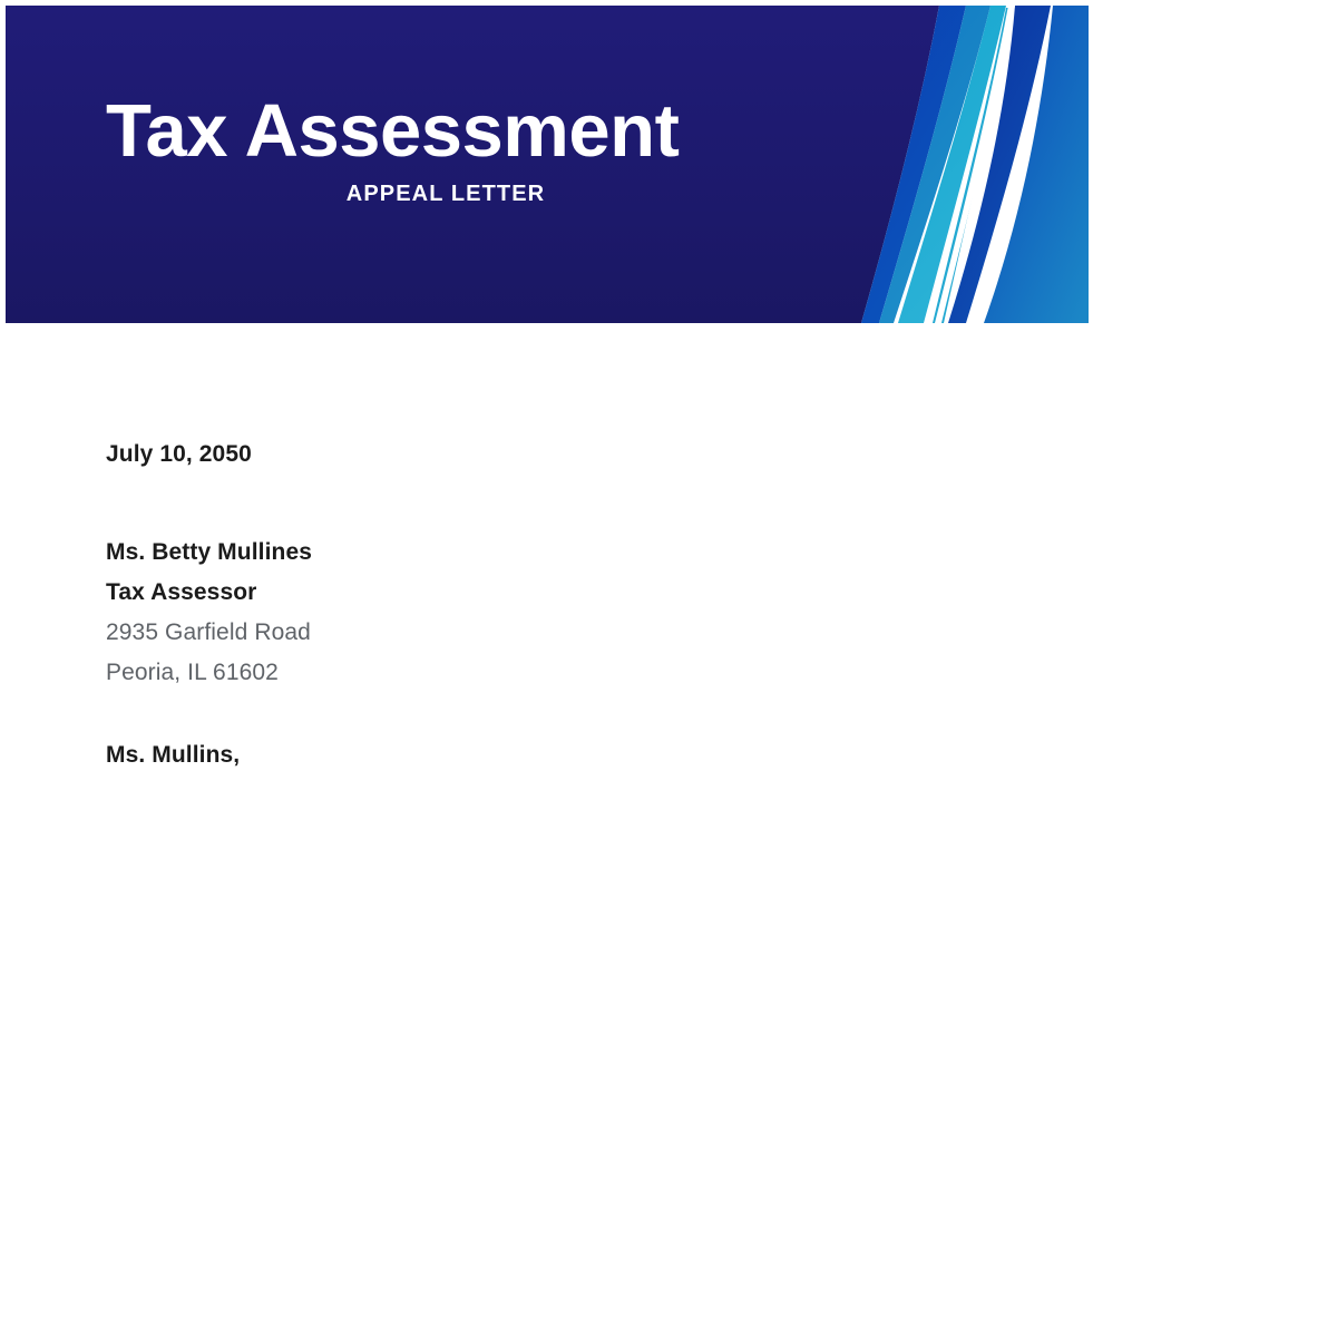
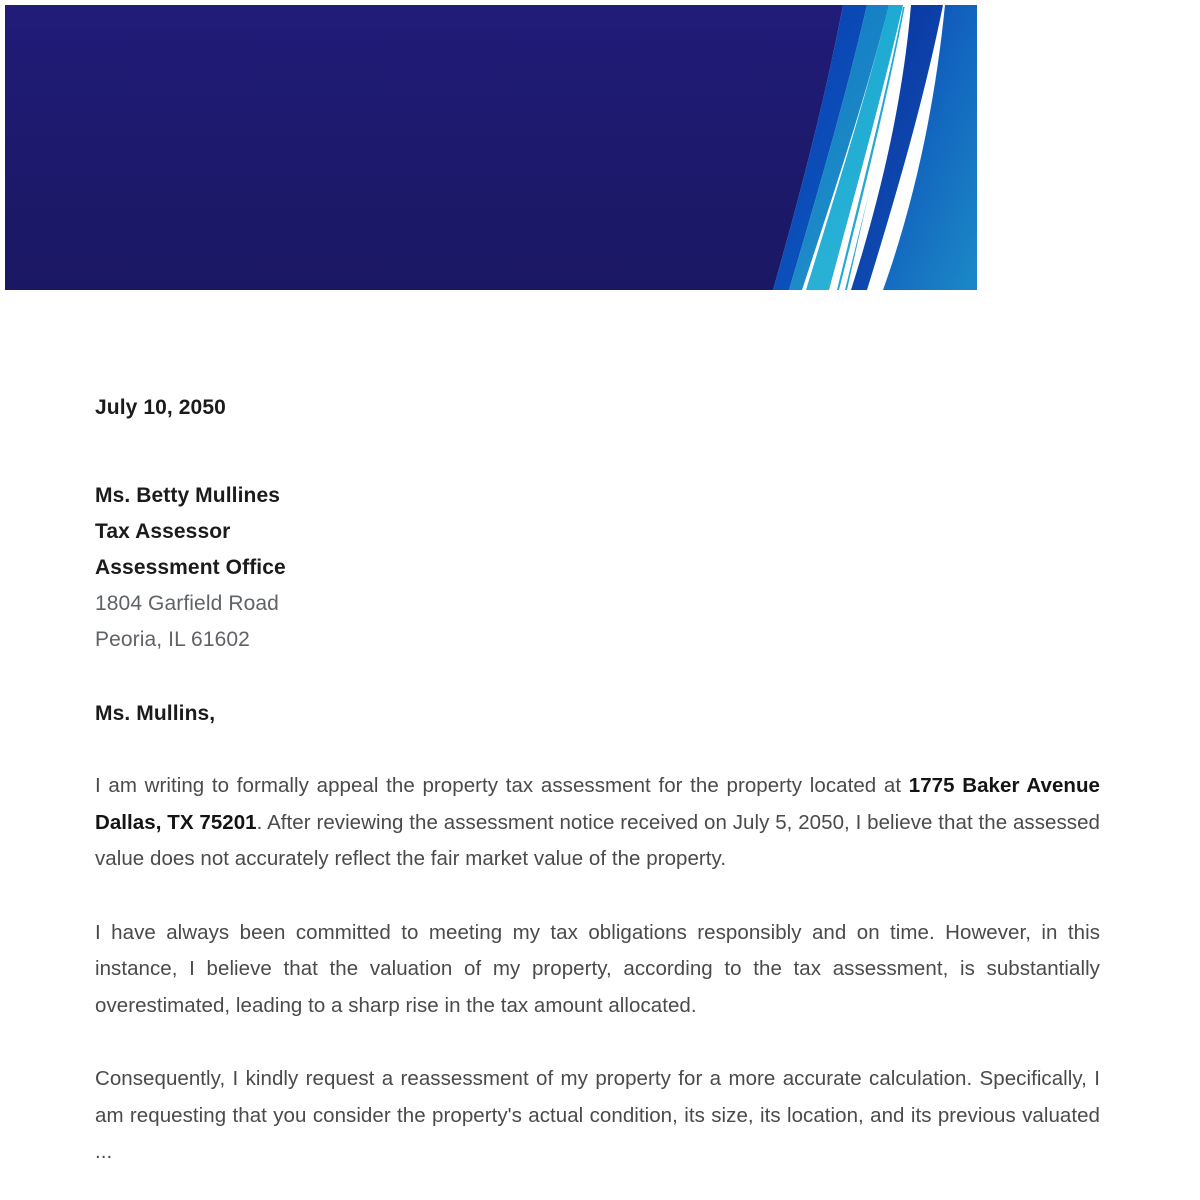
- Tax Assessment
- APPEAL LETTER
  July 10, 2050
  Ms. Betty Mullines
  Tax Assessor
+ Assessment Office
- 2935 Garfield Road
+ 1804 Garfield Road
  Peoria, IL 61602
  Ms. Mullins,
+ I am writing to formally appeal the property tax assessment for the property located at 1775 Baker Avenue Dallas, TX 75201. After reviewing the assessment notice received on July 5, 2050, I believe that the assessed value does not accurately reflect the fair market value of the property.
+ I have always been committed to meeting my tax obligations responsibly and on time. However, in this instance, I believe that the valuation of my property, according to the tax assessment, is substantially overestimated, leading to a sharp rise in the tax amount allocated.
+ Consequently, I kindly request a reassessment of my property for a more accurate calculation. Specifically, I am requesting that you consider the property's actual condition, its size, its location, and its previous valuated ...
